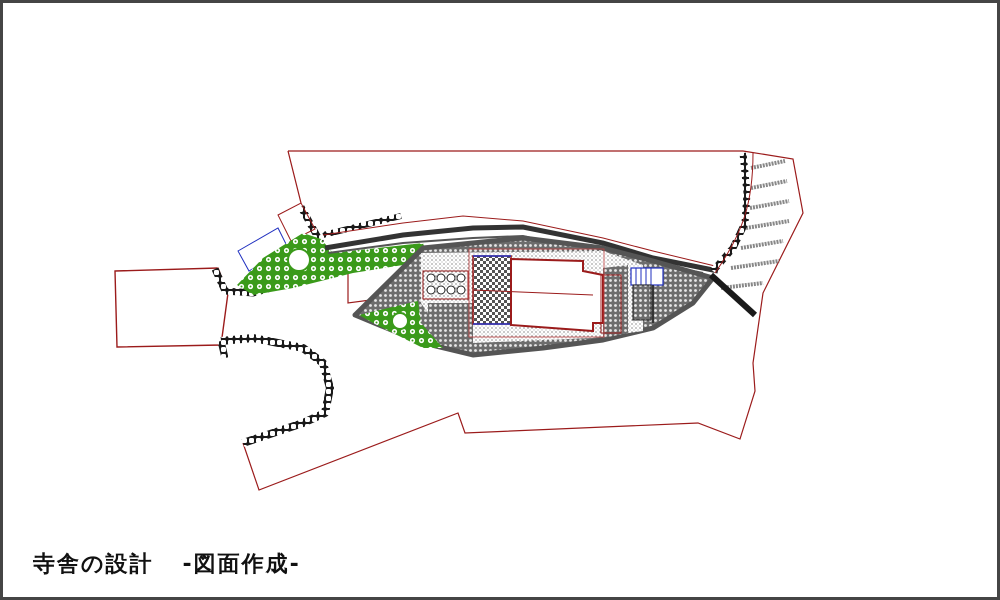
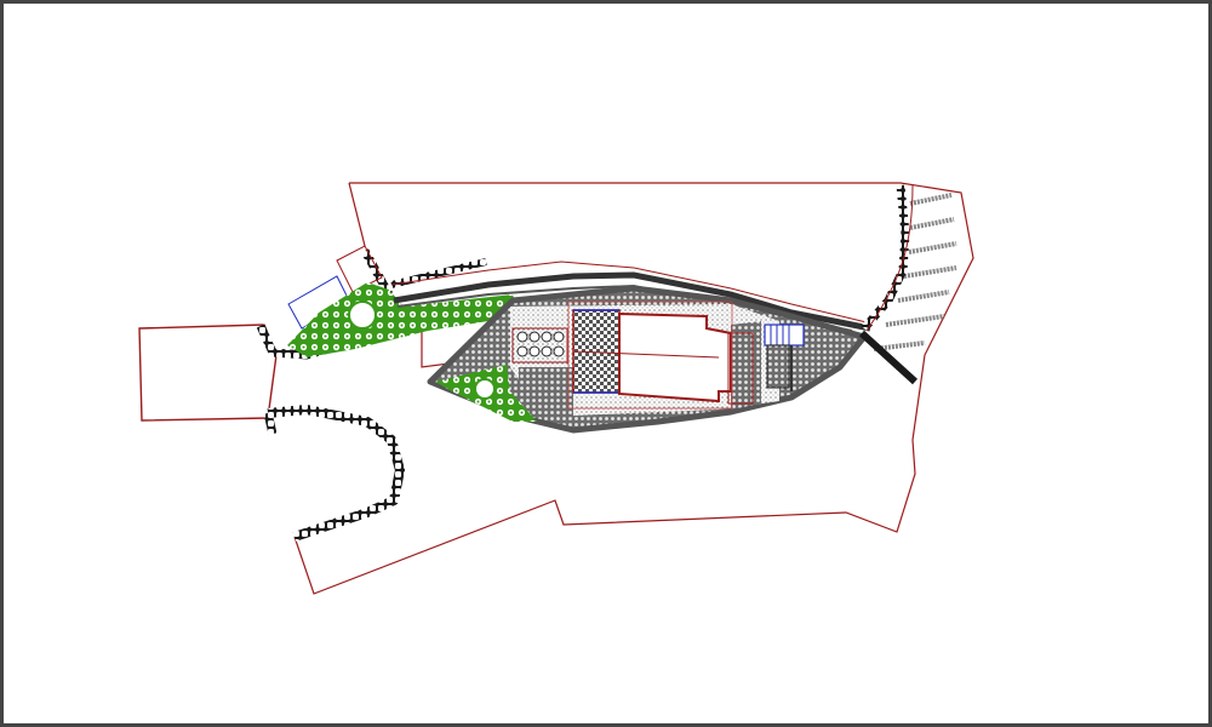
- 寺舎の設計 -図面作成-
